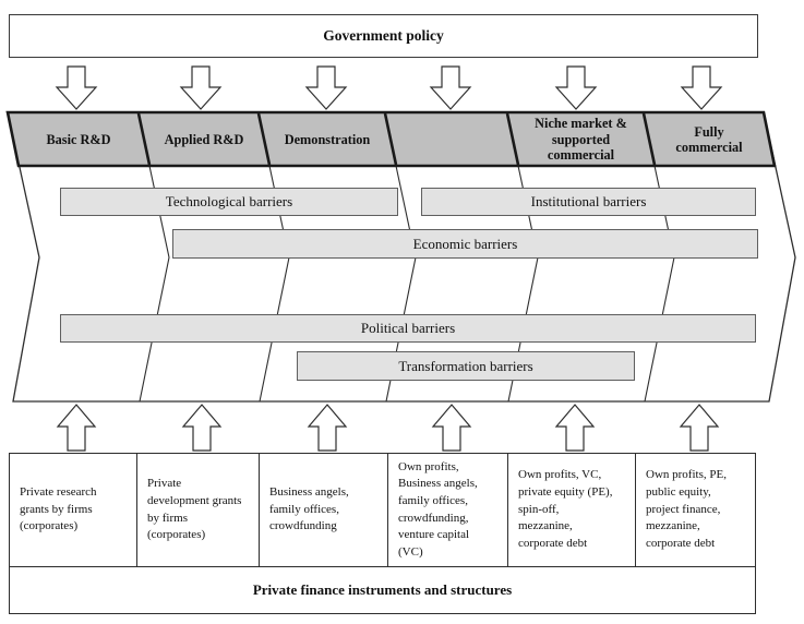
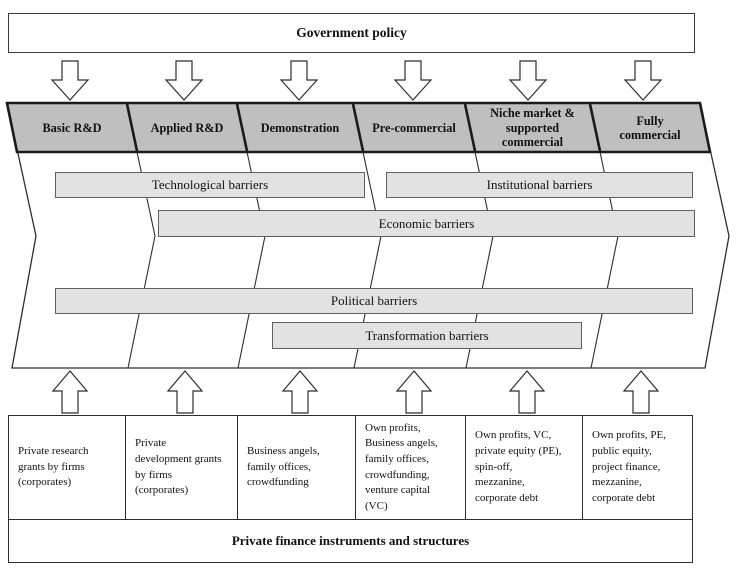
  Technological barriers
  Institutional barriers
  Economic barriers
  Political barriers
  Transformation barriers
  Basic R&D
  Applied R&D
  Demonstration
+ Pre-commercial
  Niche market &
  supported
  commercial
  Fully
  commercial
  Government policy
  Private research
  grants by firms
  (corporates)
  Private
  development grants
  by firms
  (corporates)
  Business angels,
  family offices,
  crowdfunding
  Own profits,
  Business angels,
  family offices,
  crowdfunding,
  venture capital
  (VC)
  Own profits, VC,
  private equity (PE),
  spin-off,
  mezzanine,
  corporate debt
  Own profits, PE,
  public equity,
  project finance,
  mezzanine,
  corporate debt
  Private finance instruments and structures
